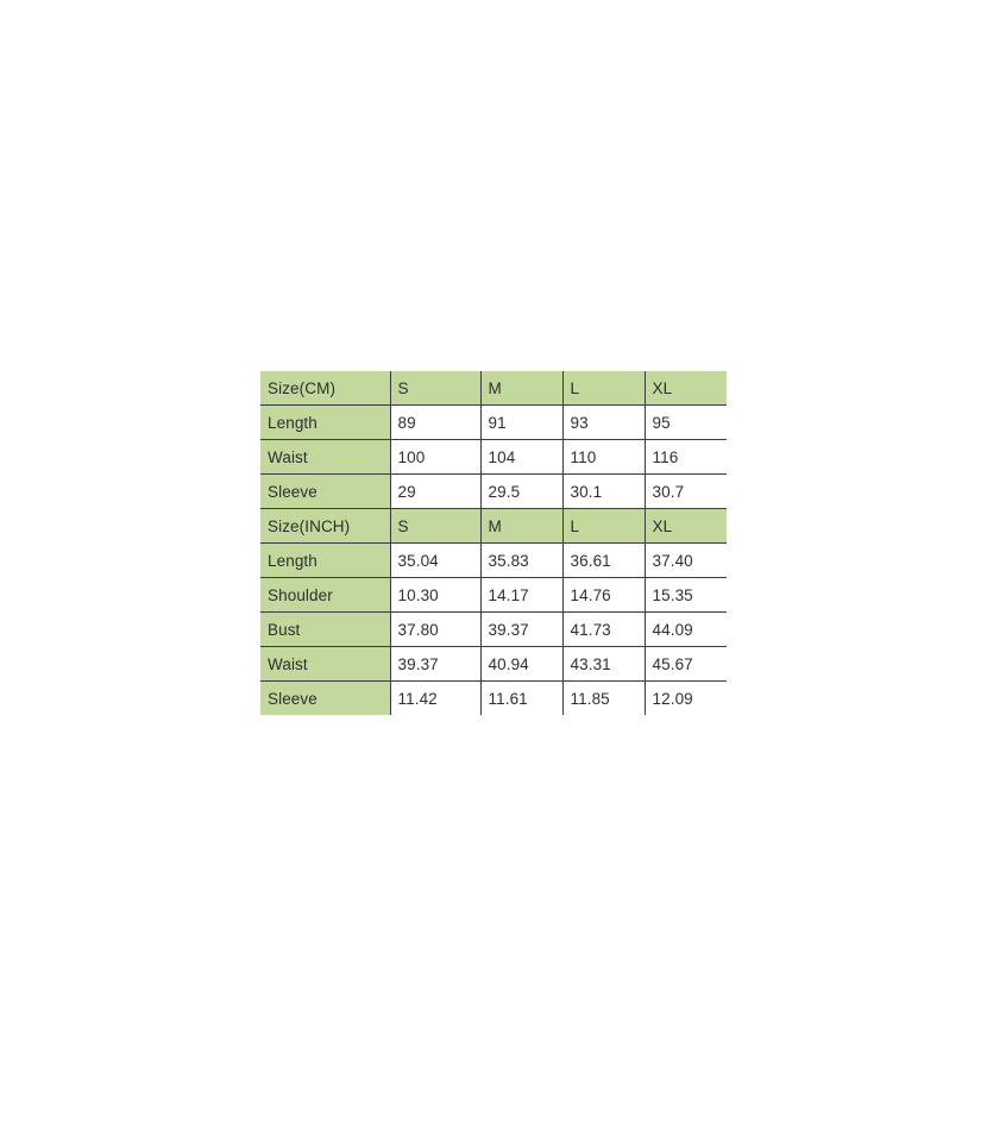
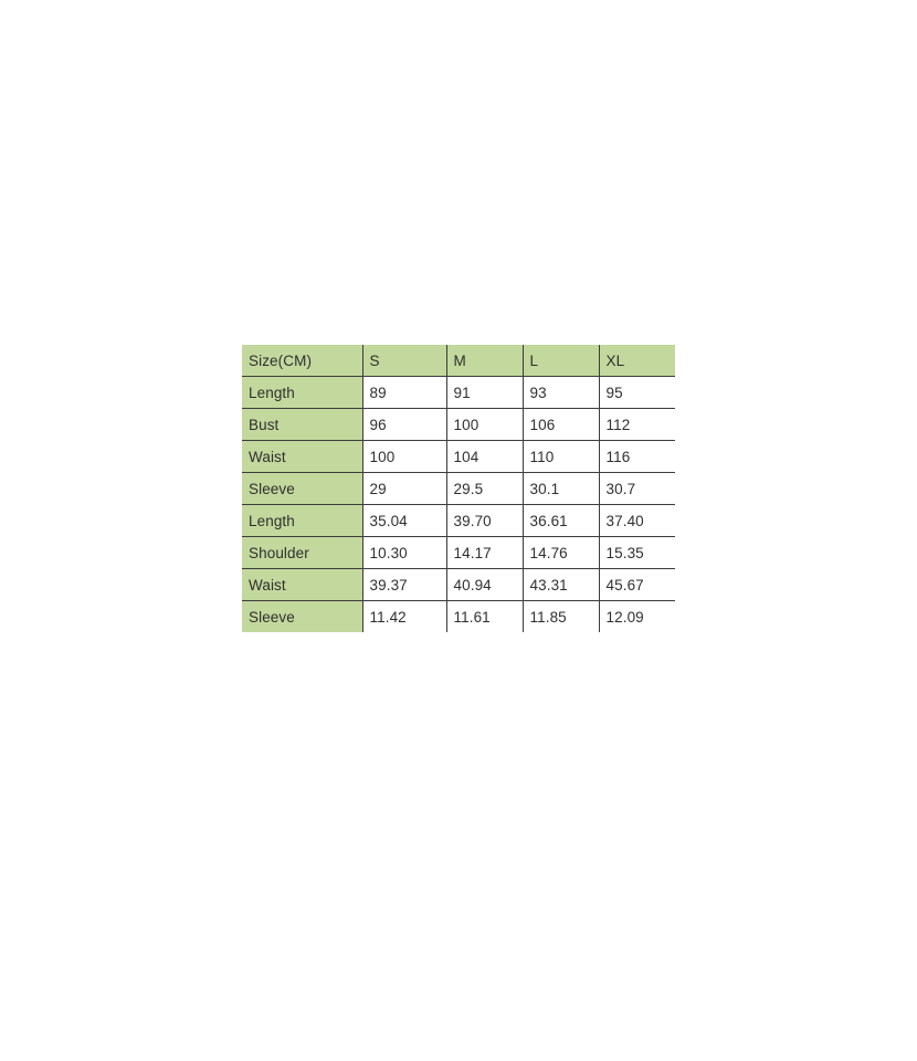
  Size(CM)	S	M	L	XL
  Length	89	91	93	95
+ Bust	96	100	106	112
  Waist	100	104	110	116
  Sleeve	29	29.5	30.1	30.7
- Size(INCH)	S	M	L	XL
- Length	35.04	35.83	36.61	37.40
+ Length	35.04	39.70	36.61	37.40
  Shoulder	10.30	14.17	14.76	15.35
- Bust	37.80	39.37	41.73	44.09
  Waist	39.37	40.94	43.31	45.67
  Sleeve	11.42	11.61	11.85	12.09
